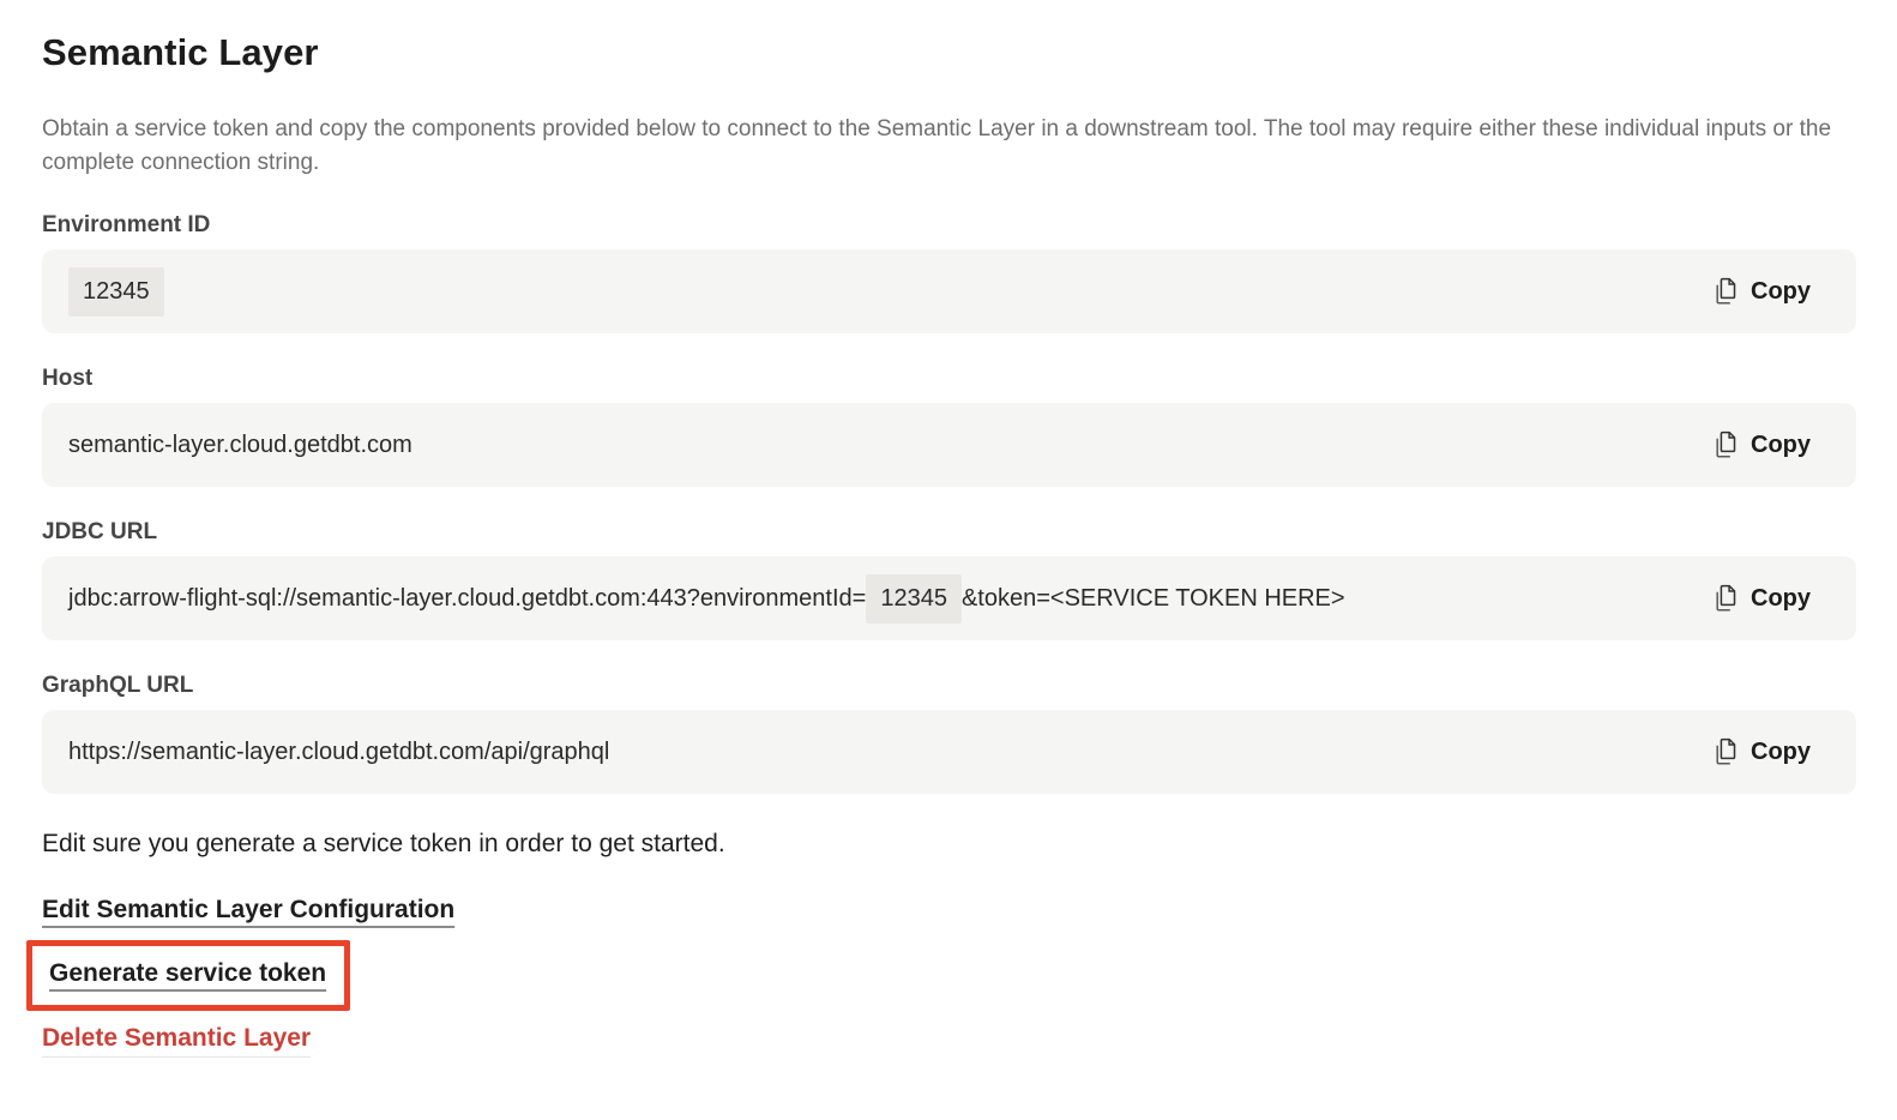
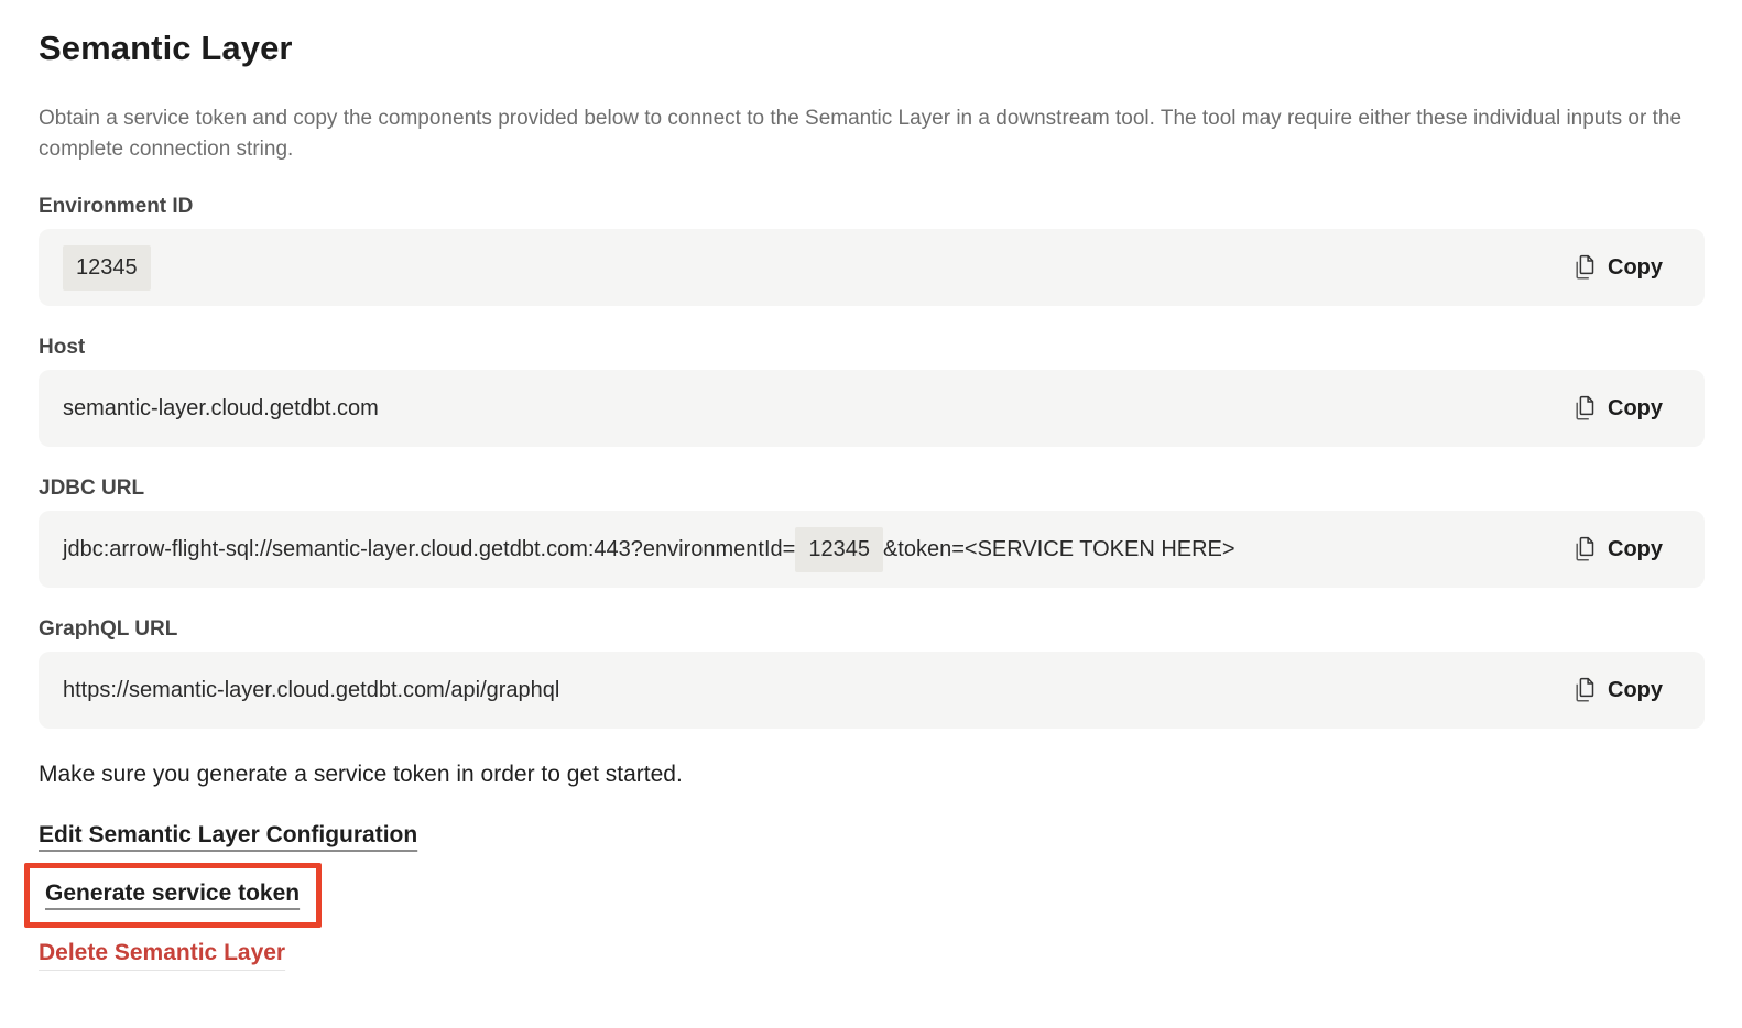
  Semantic Layer
  Obtain a service token and copy the components provided below to connect to the Semantic Layer in a downstream tool. The tool may require either these individual inputs or the complete connection string.
  Environment ID
  12345
  Copy
  Host
  semantic-layer.cloud.getdbt.com
  Copy
  JDBC URL
  jdbc:arrow-flight-sql://semantic-layer.cloud.getdbt.com:443?environmentId=
  12345
  &token=<SERVICE TOKEN HERE>
  Copy
  GraphQL URL
  https://semantic-layer.cloud.getdbt.com/api/graphql
  Copy
- Edit sure you generate a service token in order to get started.
+ Make sure you generate a service token in order to get started.
  Edit Semantic Layer Configuration
  Generate service token
  Delete Semantic Layer
